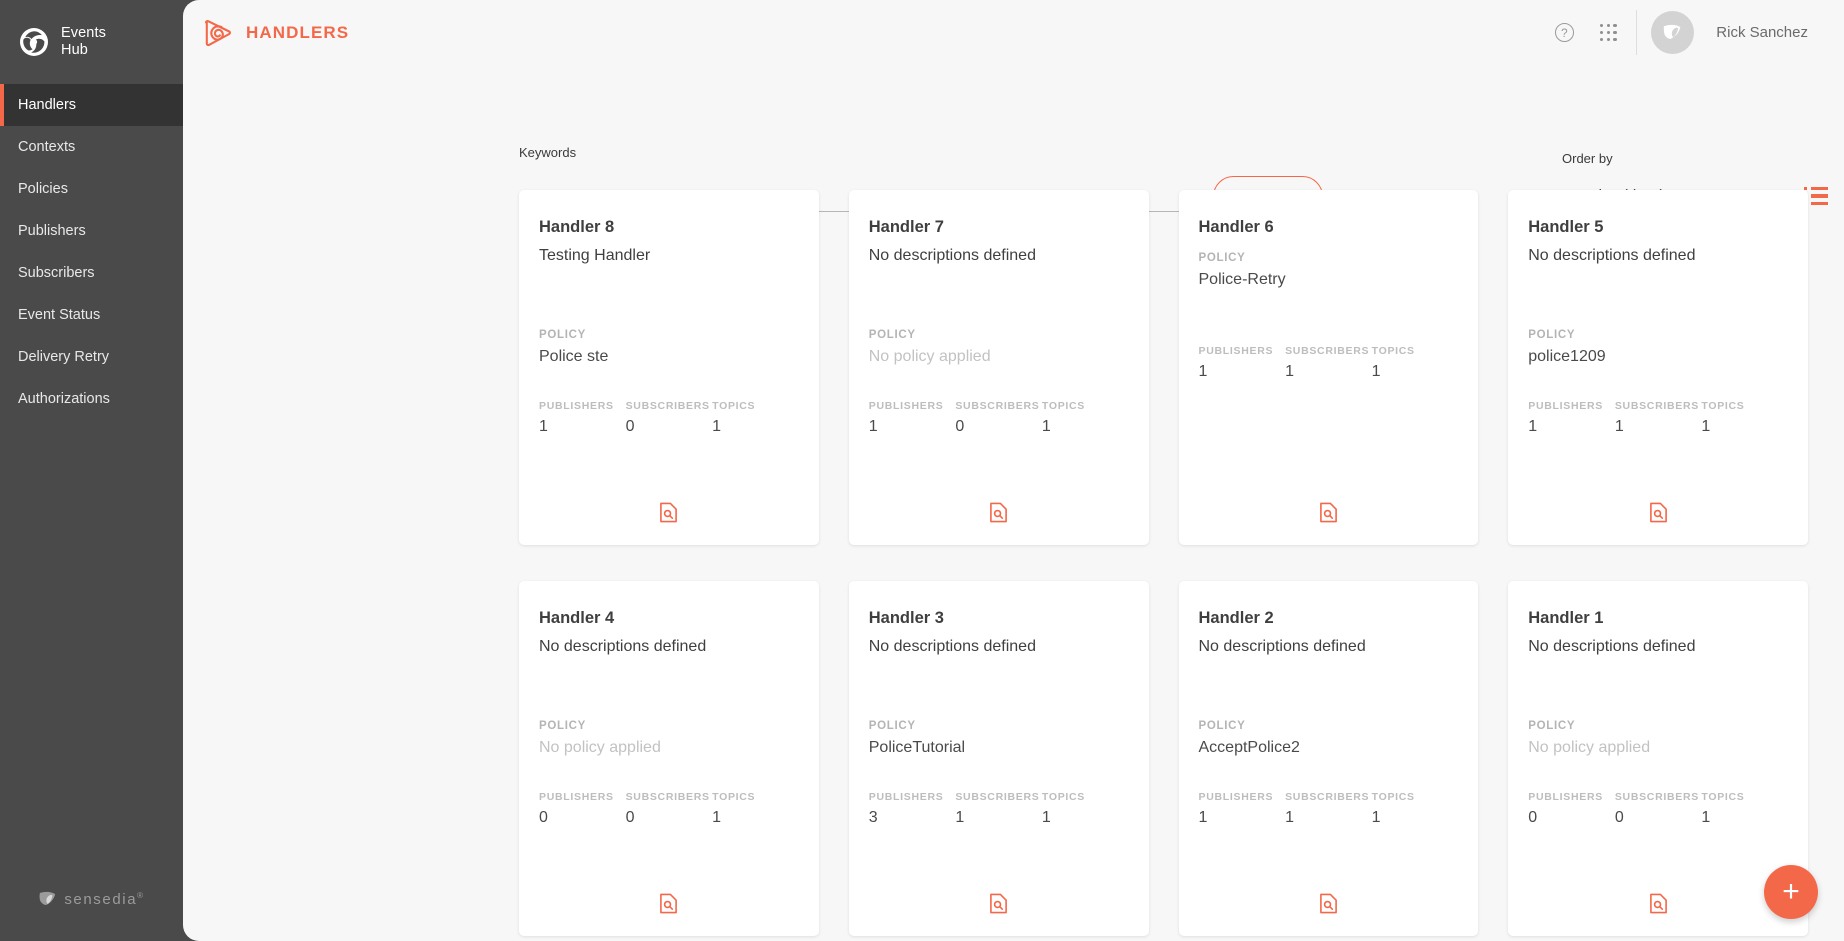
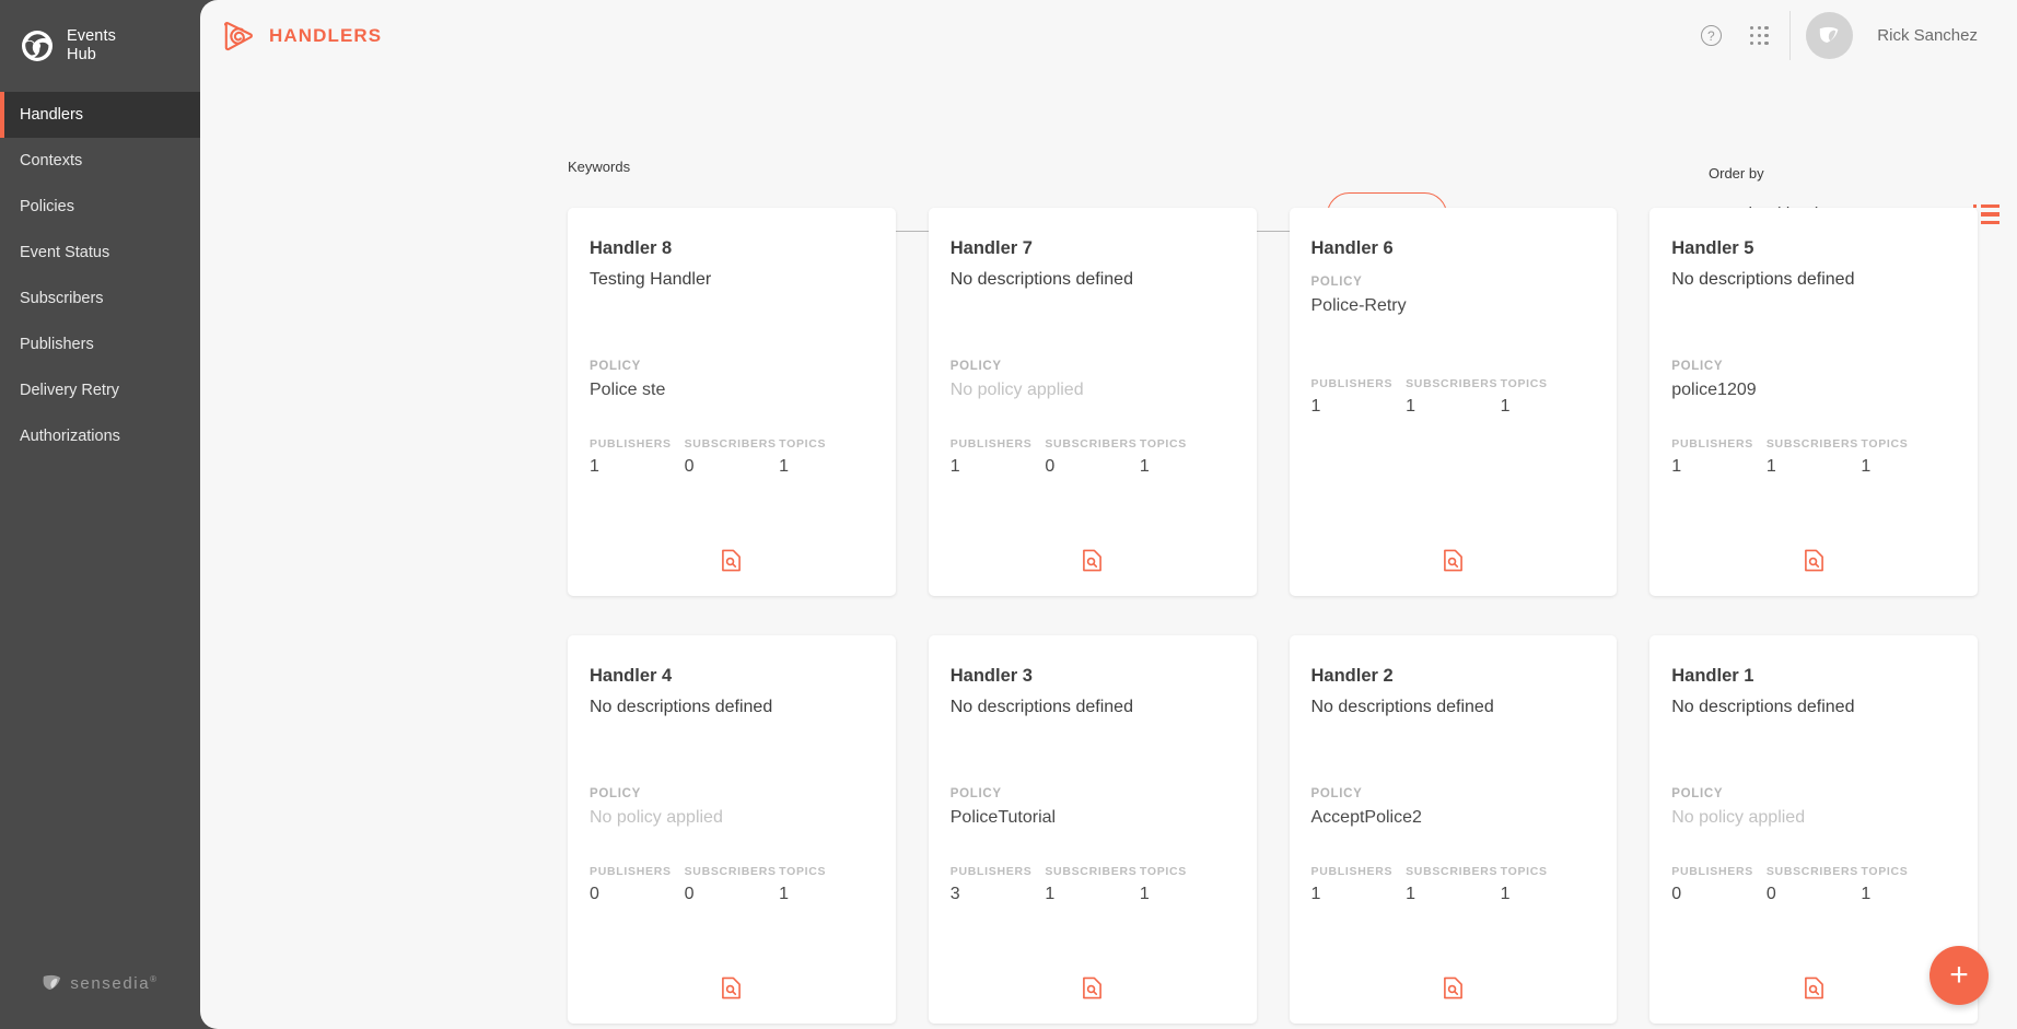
  Events
  Hub
  Handlers
  Contexts
  Policies
- Publishers
+ Event Status
  Subscribers
- Event Status
+ Publishers
  Delivery Retry
  Authorizations
  sensedia®
  HANDLERS
  ?
  Rick Sanchez
  Keywords
  Order by
  Handler 8
  Testing Handler
  POLICY
  Police ste
  PUBLISHERS
  1
  SUBSCRIBERS
  0
  TOPICS
  1
  Handler 7
  No descriptions defined
  POLICY
  No policy applied
  PUBLISHERS
  1
  SUBSCRIBERS
  0
  TOPICS
  1
  Handler 6
  POLICY
  Police-Retry
  PUBLISHERS
  1
  SUBSCRIBERS
  1
  TOPICS
  1
  Handler 5
  No descriptions defined
  POLICY
  police1209
  PUBLISHERS
  1
  SUBSCRIBERS
  1
  TOPICS
  1
  Handler 4
  No descriptions defined
  POLICY
  No policy applied
  PUBLISHERS
  0
  SUBSCRIBERS
  0
  TOPICS
  1
  Handler 3
  No descriptions defined
  POLICY
  PoliceTutorial
  PUBLISHERS
  3
  SUBSCRIBERS
  1
  TOPICS
  1
  Handler 2
  No descriptions defined
  POLICY
  AcceptPolice2
  PUBLISHERS
  1
  SUBSCRIBERS
  1
  TOPICS
  1
  Handler 1
  No descriptions defined
  POLICY
  No policy applied
  PUBLISHERS
  0
  SUBSCRIBERS
  0
  TOPICS
  1
  +
